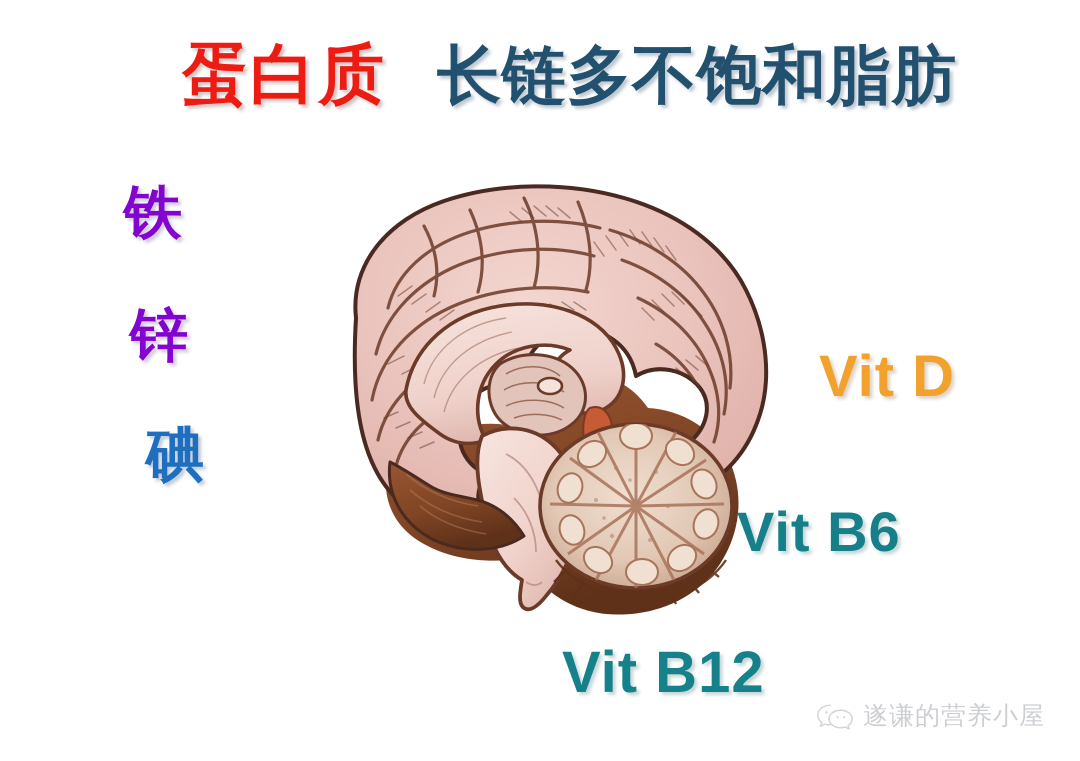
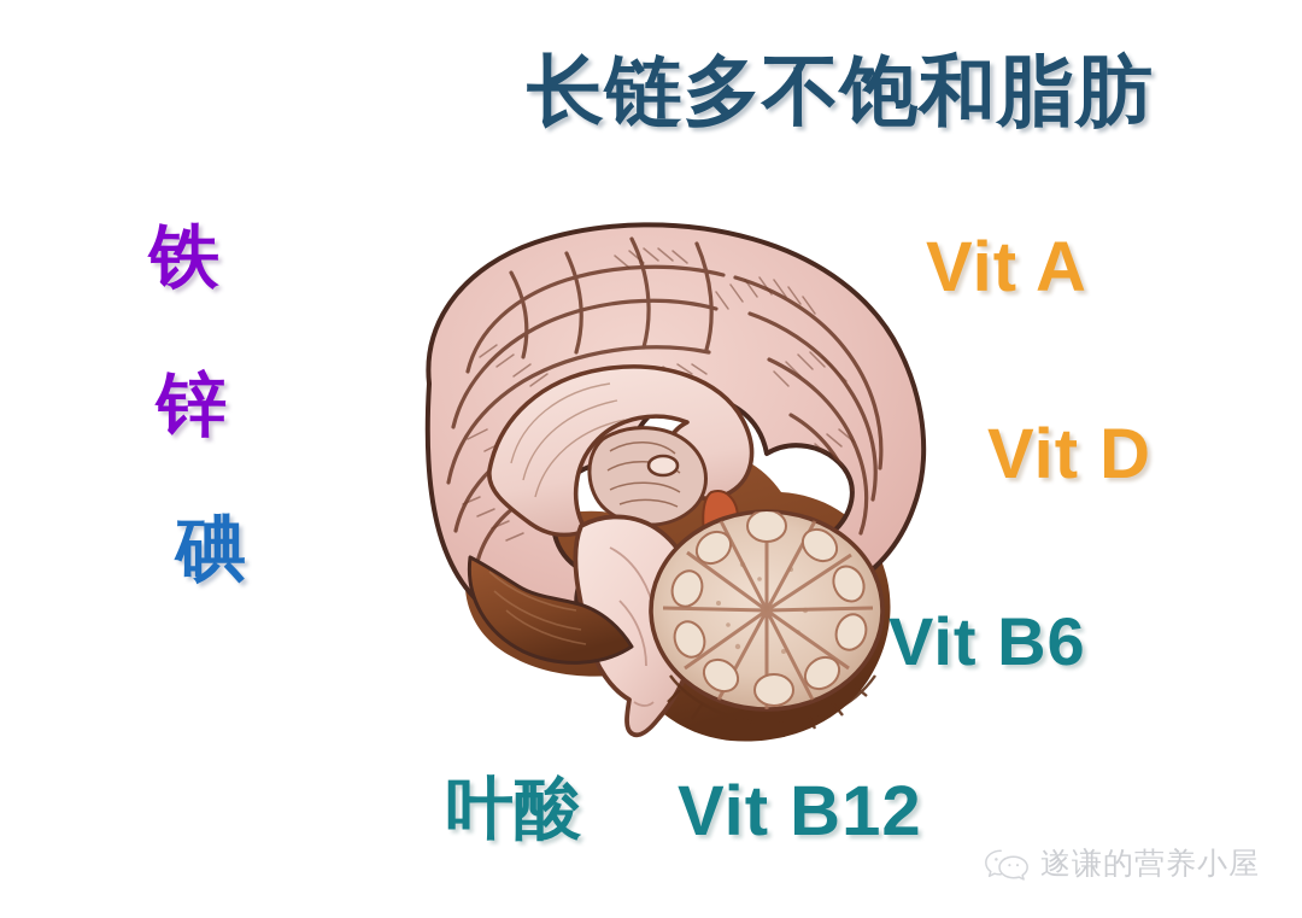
- 蛋白质
  长链多不饱和脂肪
  铁
  锌
  碘
+ Vit A
  Vit D
  Vit B6
+ 叶酸
  Vit B12
  遂谦的营养小屋
